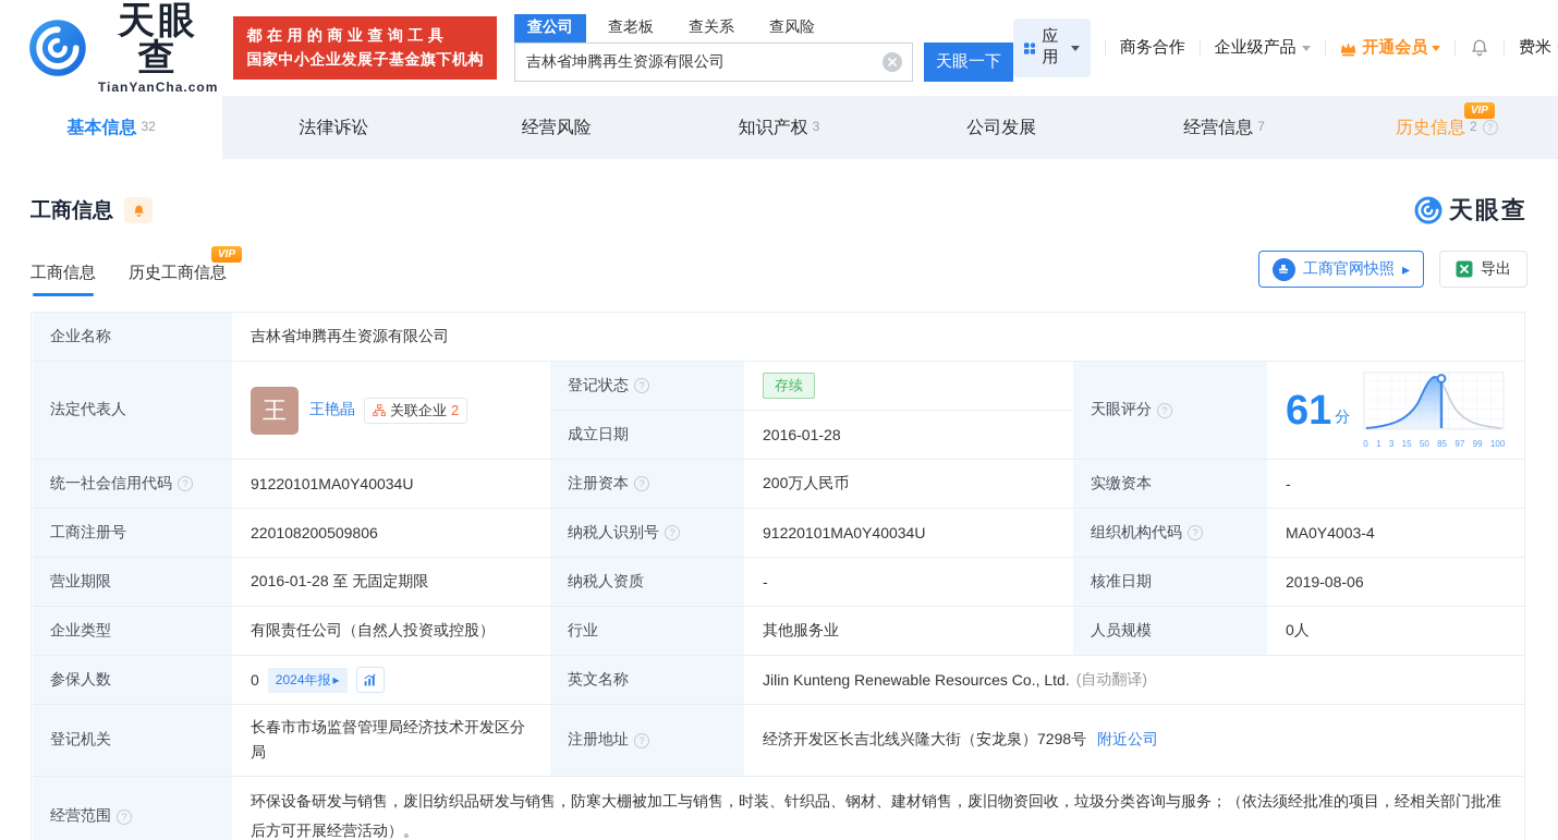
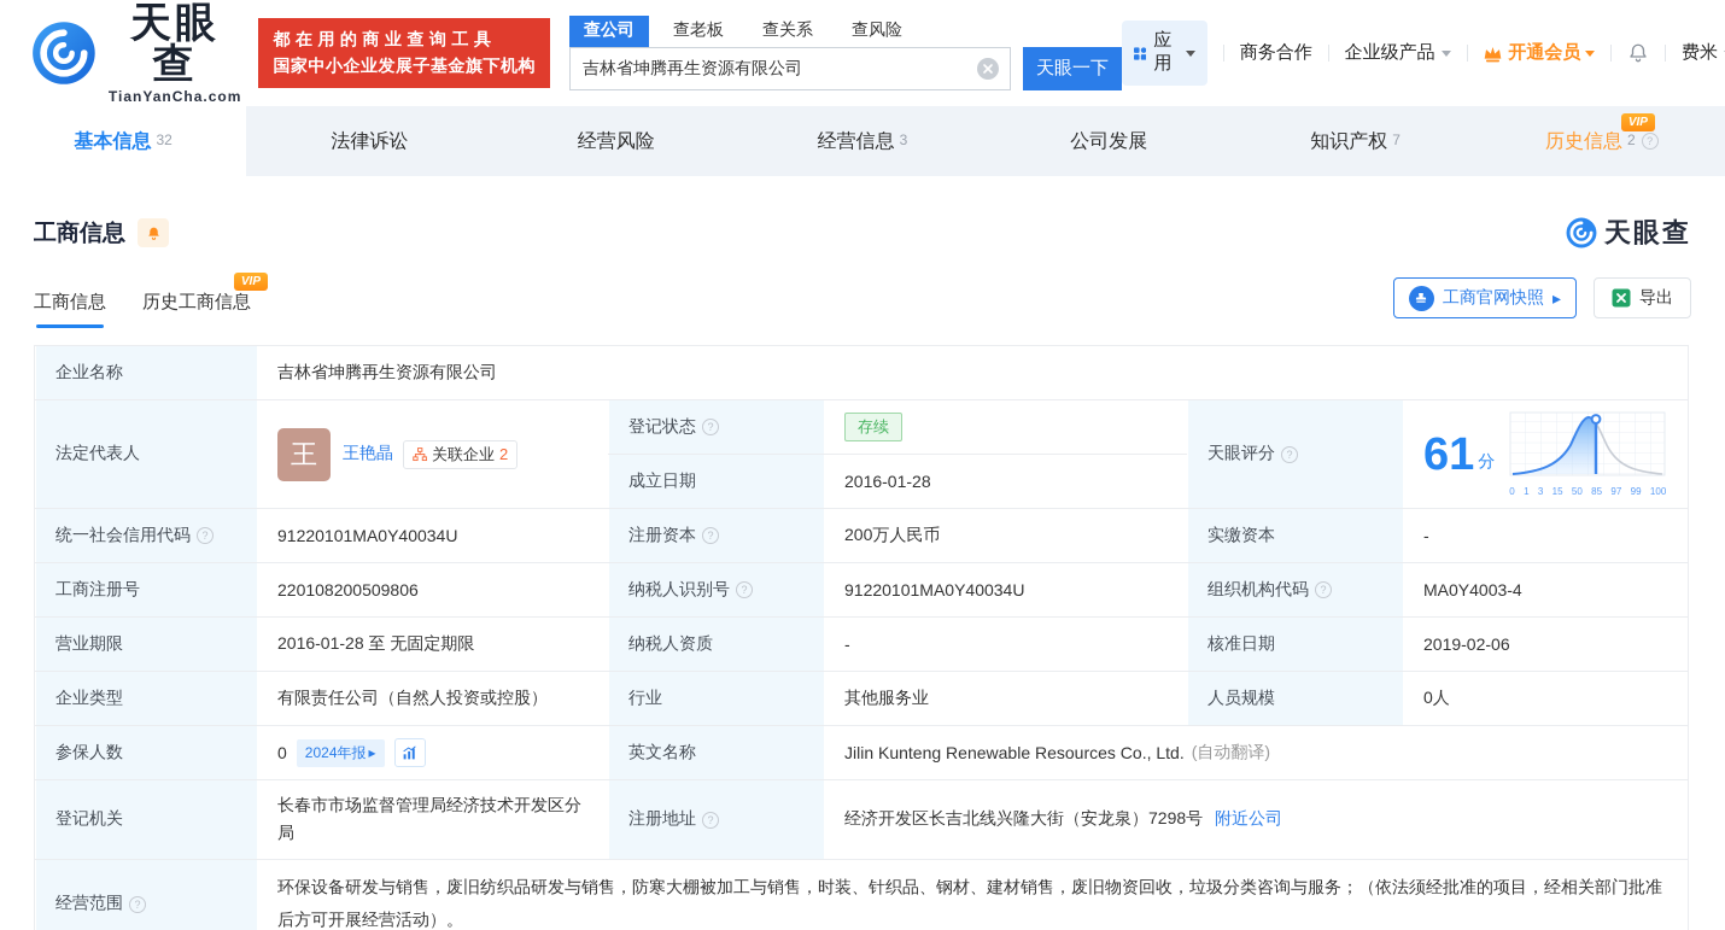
  天眼查
  TianYanCha.com
  都在用的商业查询工具
  国家中小企业发展子基金旗下机构
  查公司
  查老板
  查关系
  查风险
  吉林省坤腾再生资源有限公司
  天眼一下
  应用
  商务合作
  企业级产品
  开通会员
  费米
  基本信息
  32
  法律诉讼
  经营风险
- 知识产权
+ 经营信息
  3
  公司发展
- 经营信息
+ 知识产权
  7
  VIP
  历史信息
  2
  ?
  工商信息
  天眼查
  工商信息
  VIP
  历史工商信息
  工商官网快照
  ▸
  导出
  企业名称
  吉林省坤腾再生资源有限公司
  法定代表人
  王
  王艳晶
  关联企业
  2
  登记状态
  ?
  存续
  成立日期
  2016-01-28
  天眼评分
  ?
  61
  分
  0
  1
  3
  15
  50
  85
  97
  99
  100
  统一社会信用代码
  ?
  91220101MA0Y40034U
  注册资本
  ?
  200万人民币
  实缴资本
  -
  工商注册号
  220108200509806
  纳税人识别号
  ?
  91220101MA0Y40034U
  组织机构代码
  ?
  MA0Y4003-4
  营业期限
  2016-01-28 至 无固定期限
  纳税人资质
  -
  核准日期
- 2019-08-06
+ 2019-02-06
  企业类型
  有限责任公司（自然人投资或控股）
  行业
  其他服务业
  人员规模
  0人
  参保人数
  0
  2024年报
  ▸
  英文名称
  Jilin Kunteng Renewable Resources Co., Ltd.
  (自动翻译)
  登记机关
  长春市市场监督管理局经济技术开发区分局
  注册地址
  ?
  经济开发区长吉北线兴隆大街（安龙泉）7298号
  附近公司
  经营范围
  ?
  环保设备研发与销售，废旧纺织品研发与销售，防寒大棚被加工与销售，时装、针织品、钢材、建材销售，废旧物资回收，垃圾分类咨询与服务；（依法须经批准的项目，经相关部门批准后方可开展经营活动）。
